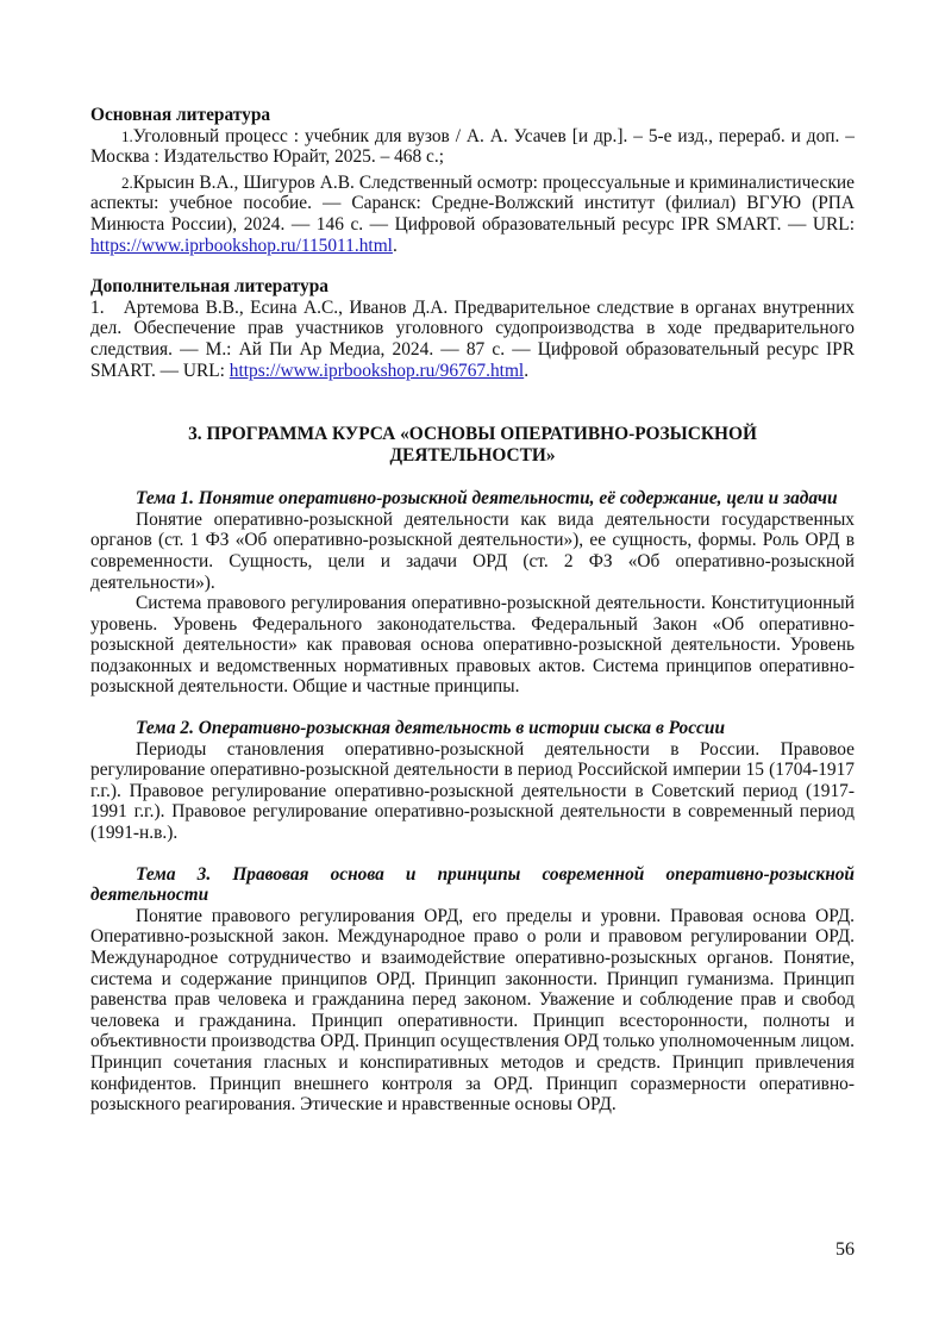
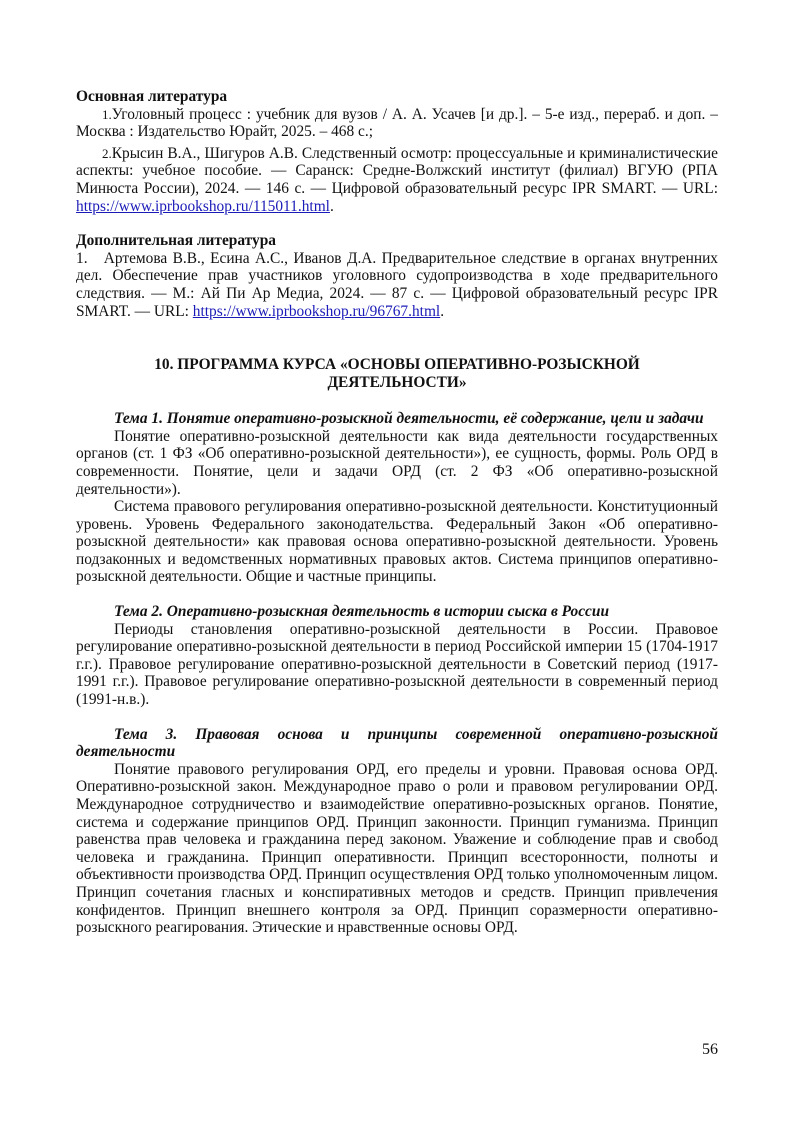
  Основная литература
  1.Уголовный процесс : учебник для вузов / А. А. Усачев [и др.]. – 5-е изд., перераб. и доп. – Москва : Издательство Юрайт, 2025. – 468 с.;
  2.Крысин В.А., Шигуров А.В. Следственный осмотр: процессуальные и криминалистические аспекты: учебное пособие. — Саранск: Средне-Волжский институт (филиал) ВГУЮ (РПА Минюста России), 2024. — 146 с. — Цифровой образовательный ресурс IPR SMART. — URL: https://www.iprbookshop.ru/115011.html.
  Дополнительная литература
  1. Артемова В.В., Есина А.С., Иванов Д.А. Предварительное следствие в органах внутренних дел. Обеспечение прав участников уголовного судопроизводства в ходе предварительного следствия. — М.: Ай Пи Ар Медиа, 2024. — 87 с. — Цифровой образовательный ресурс IPR SMART. — URL: https://www.iprbookshop.ru/96767.html.
- 3. ПРОГРАММА КУРСА «ОСНОВЫ ОПЕРАТИВНО-РОЗЫСКНОЙ ДЕЯТЕЛЬНОСТИ»
+ 10. ПРОГРАММА КУРСА «ОСНОВЫ ОПЕРАТИВНО-РОЗЫСКНОЙ ДЕЯТЕЛЬНОСТИ»
  Тема 1. Понятие оперативно-розыскной деятельности, её содержание, цели и задачи
- Понятие оперативно-розыскной деятельности как вида деятельности государственных органов (ст. 1 ФЗ «Об оперативно-розыскной деятельности»), ее сущность, формы. Роль ОРД в современности. Сущность, цели и задачи ОРД (ст. 2 ФЗ «Об оперативно-розыскной деятельности»).
+ Понятие оперативно-розыскной деятельности как вида деятельности государственных органов (ст. 1 ФЗ «Об оперативно-розыскной деятельности»), ее сущность, формы. Роль ОРД в современности. Понятие, цели и задачи ОРД (ст. 2 ФЗ «Об оперативно-розыскной деятельности»).
  Система правового регулирования оперативно-розыскной деятельности. Конституционный уровень. Уровень Федерального законодательства. Федеральный Закон «Об оперативно-розыскной деятельности» как правовая основа оперативно-розыскной деятельности. Уровень подзаконных и ведомственных нормативных правовых актов. Система принципов оперативно-розыскной деятельности. Общие и частные принципы.
  Тема 2. Оперативно-розыскная деятельность в истории сыска в России
  Периоды становления оперативно-розыскной деятельности в России. Правовое регулирование оперативно-розыскной деятельности в период Российской империи 15 (1704-1917 г.г.). Правовое регулирование оперативно-розыскной деятельности в Советский период (1917-1991 г.г.). Правовое регулирование оперативно-розыскной деятельности в современный период (1991-н.в.).
  Тема 3. Правовая основа и принципы современной оперативно-розыскной деятельности
  Понятие правового регулирования ОРД, его пределы и уровни. Правовая основа ОРД. Оперативно-розыскной закон. Международное право о роли и правовом регулировании ОРД. Международное сотрудничество и взаимодействие оперативно-розыскных органов. Понятие, система и содержание принципов ОРД. Принцип законности. Принцип гуманизма. Принцип равенства прав человека и гражданина перед законом. Уважение и соблюдение прав и свобод человека и гражданина. Принцип оперативности. Принцип всесторонности, полноты и объективности производства ОРД. Принцип осуществления ОРД только уполномоченным лицом. Принцип сочетания гласных и конспиративных методов и средств. Принцип привлечения конфидентов. Принцип внешнего контроля за ОРД. Принцип соразмерности оперативно-розыскного реагирования. Этические и нравственные основы ОРД.
  56
